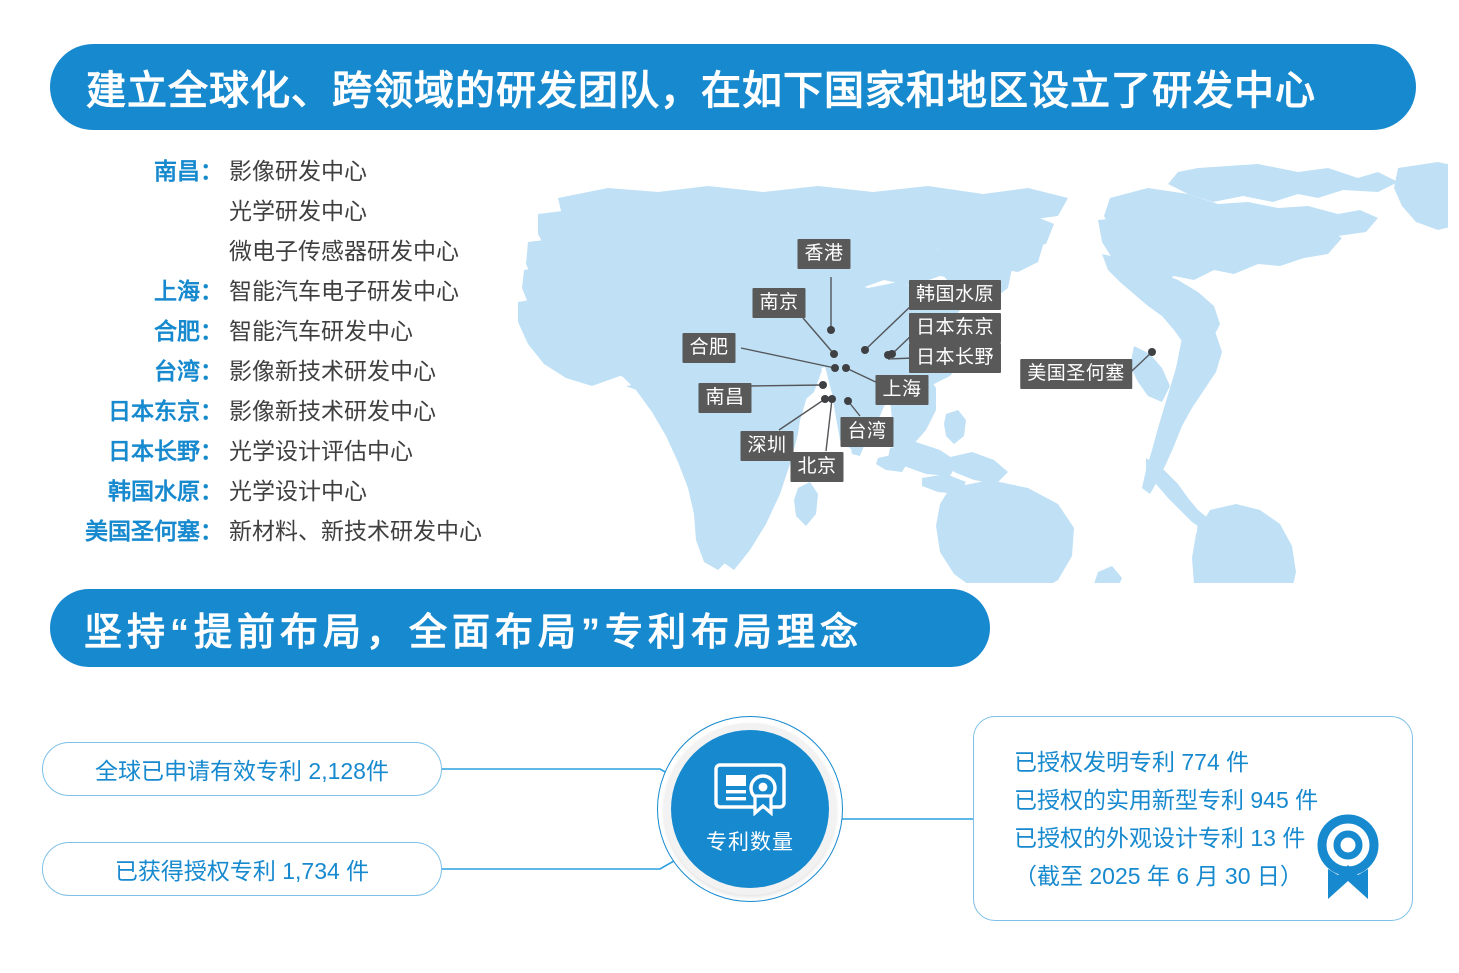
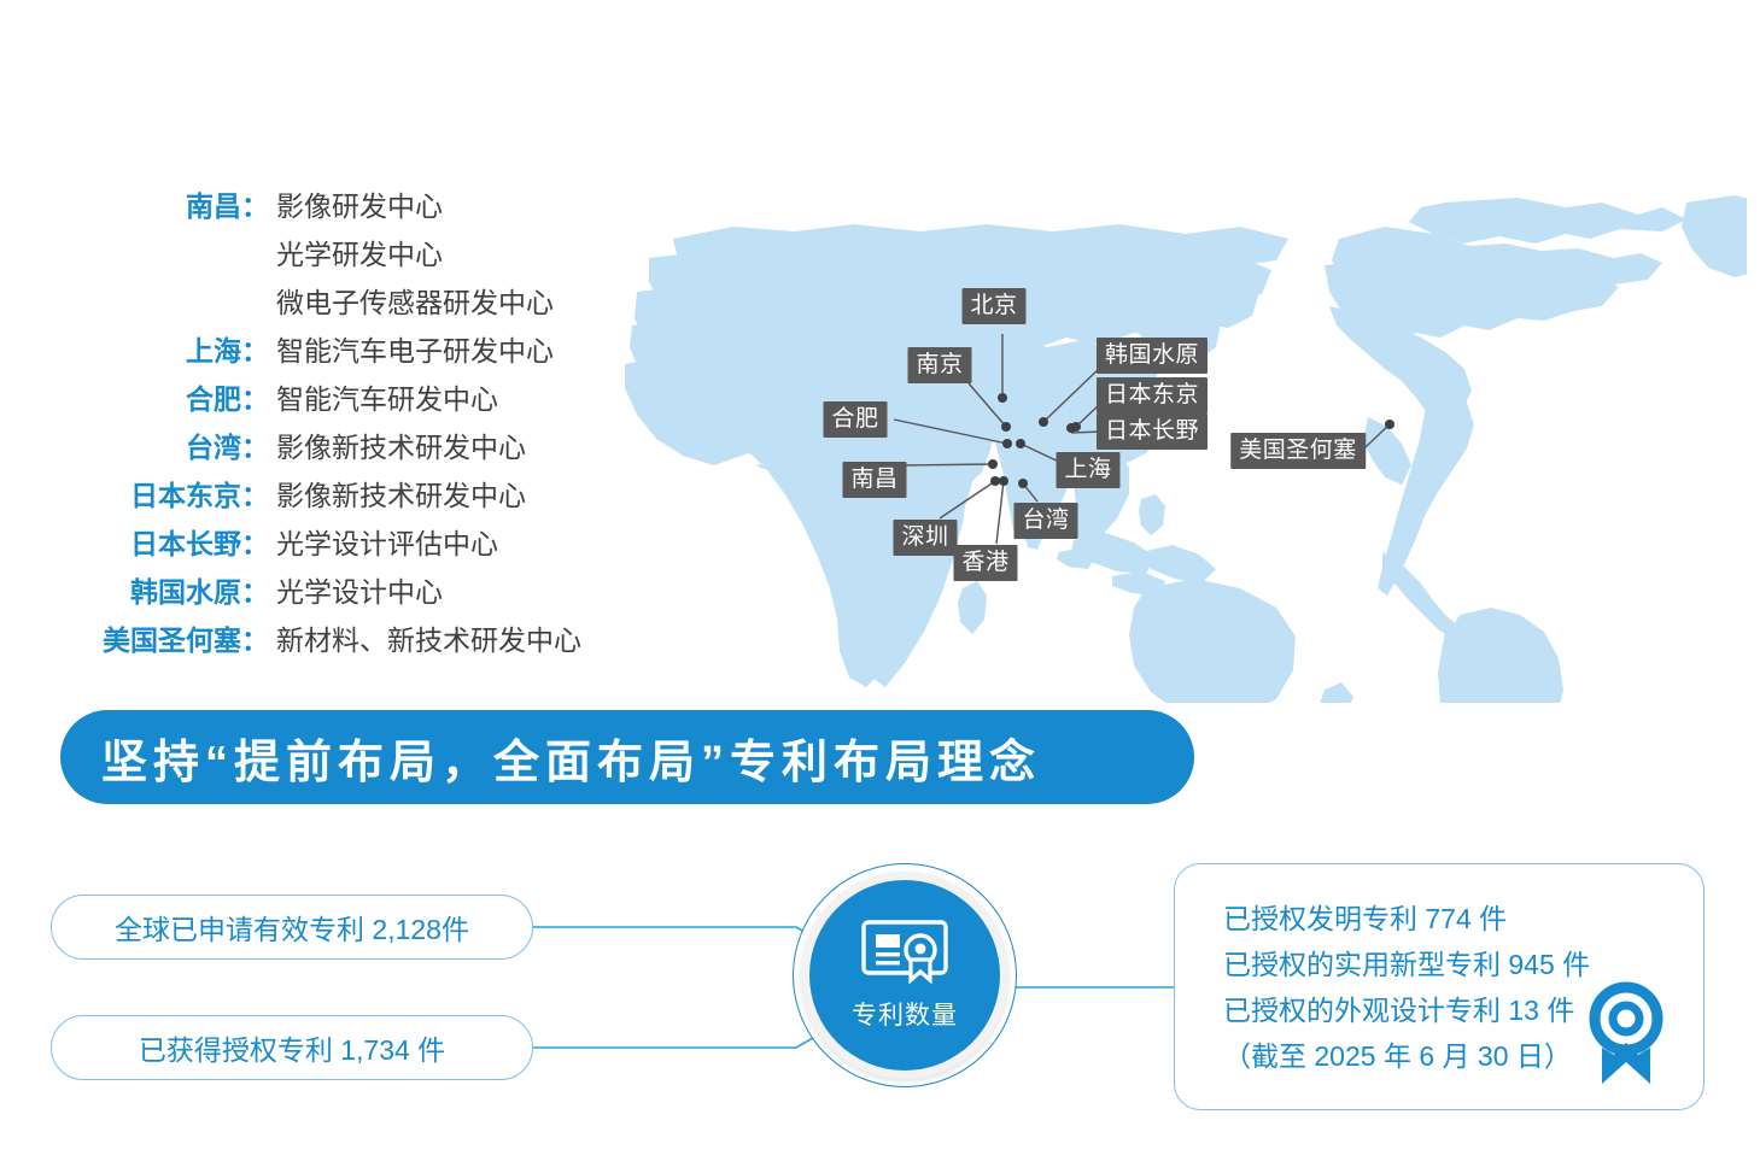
- 建立全球化、跨领域的研发团队，在如下国家和地区设立了研发中心
  南昌
  ：
  影像研发中心
  光学研发中心
  微电子传感器研发中心
  上海
  ：
  智能汽车电子研发中心
  合肥
  ：
  智能汽车研发中心
  台湾
  ：
  影像新技术研发中心
  日本东京
  ：
  影像新技术研发中心
  日本长野
  ：
  光学设计评估中心
  韩国水原
  ：
  光学设计中心
  美国圣何塞
  ：
  新材料、新技术研发中心
- 香港
+ 北京
  南京
  合肥
  南昌
  深圳
- 北京
+ 香港
  台湾
  上海
  韩国水原
  日本东京
  日本长野
  美国圣何塞
  坚持“提前布局，全面布局”专利布局理念
  全球已申请有效专利 2,128件
  已获得授权专利 1,734 件
  专利数量
  已授权发明专利 774 件
  已授权的实用新型专利 945 件
  已授权的外观设计专利 13 件
  （截至 2025 年 6 月 30 日）
